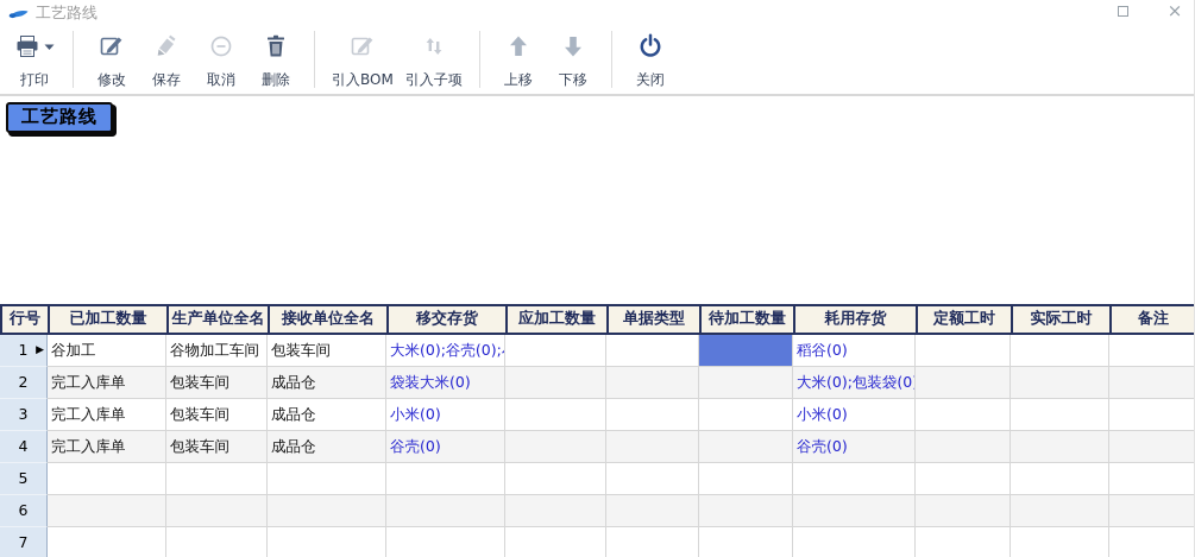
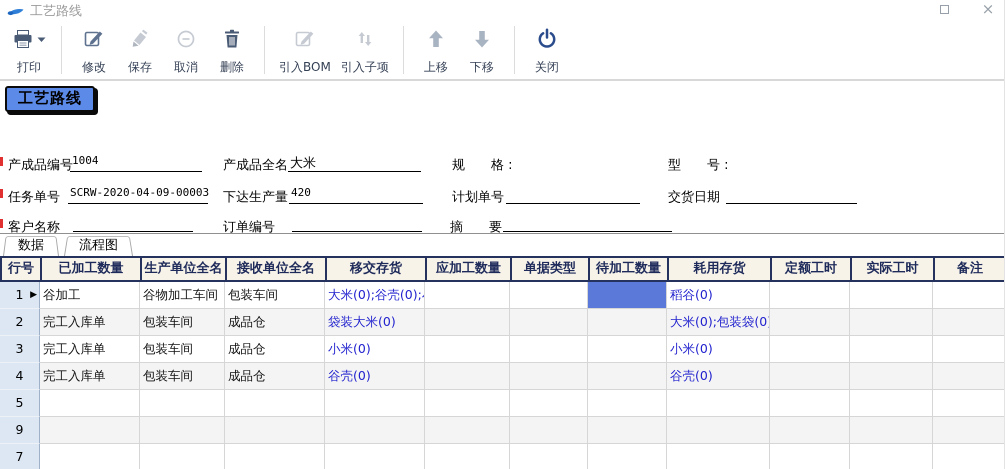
  工艺路线
  ×
  打印
  修改
  保存
  取消
  删除
  引入BOM
  引入子项
  上移
  下移
  关闭
  工艺路线
+ 产成品编号
+ 1004
+ 产成品全名
+ 大米
+ 规 格 :
+ 型 号 :
+ 任务单号
+ SCRW-2020-04-09-00003
+ 下达生产量
+ 420
+ 计划单号
+ 交货日期
+ 客户名称
+ 订单编号
+ 摘 要
+ 数据
+ 流程图
  行号
  已加工数量
  生产单位全名
  接收单位全名
  移交存货
  应加工数量
  单据类型
  待加工数量
  耗用存货
  定额工时
  实际工时
  备注
  1
  ▶
  谷加工
  谷物加工车间
  包装车间
  大米(0);谷壳(0);
  稻谷(0)
  2
  完工入库单
  包装车间
  成品仓
  袋装大米(0)
  大米(0);包装袋(0
  3
  完工入库单
  包装车间
  成品仓
  小米(0)
  小米(0)
  4
  完工入库单
  包装车间
  成品仓
  谷壳(0)
  谷壳(0)
  5
- 6
+ 9
  7
